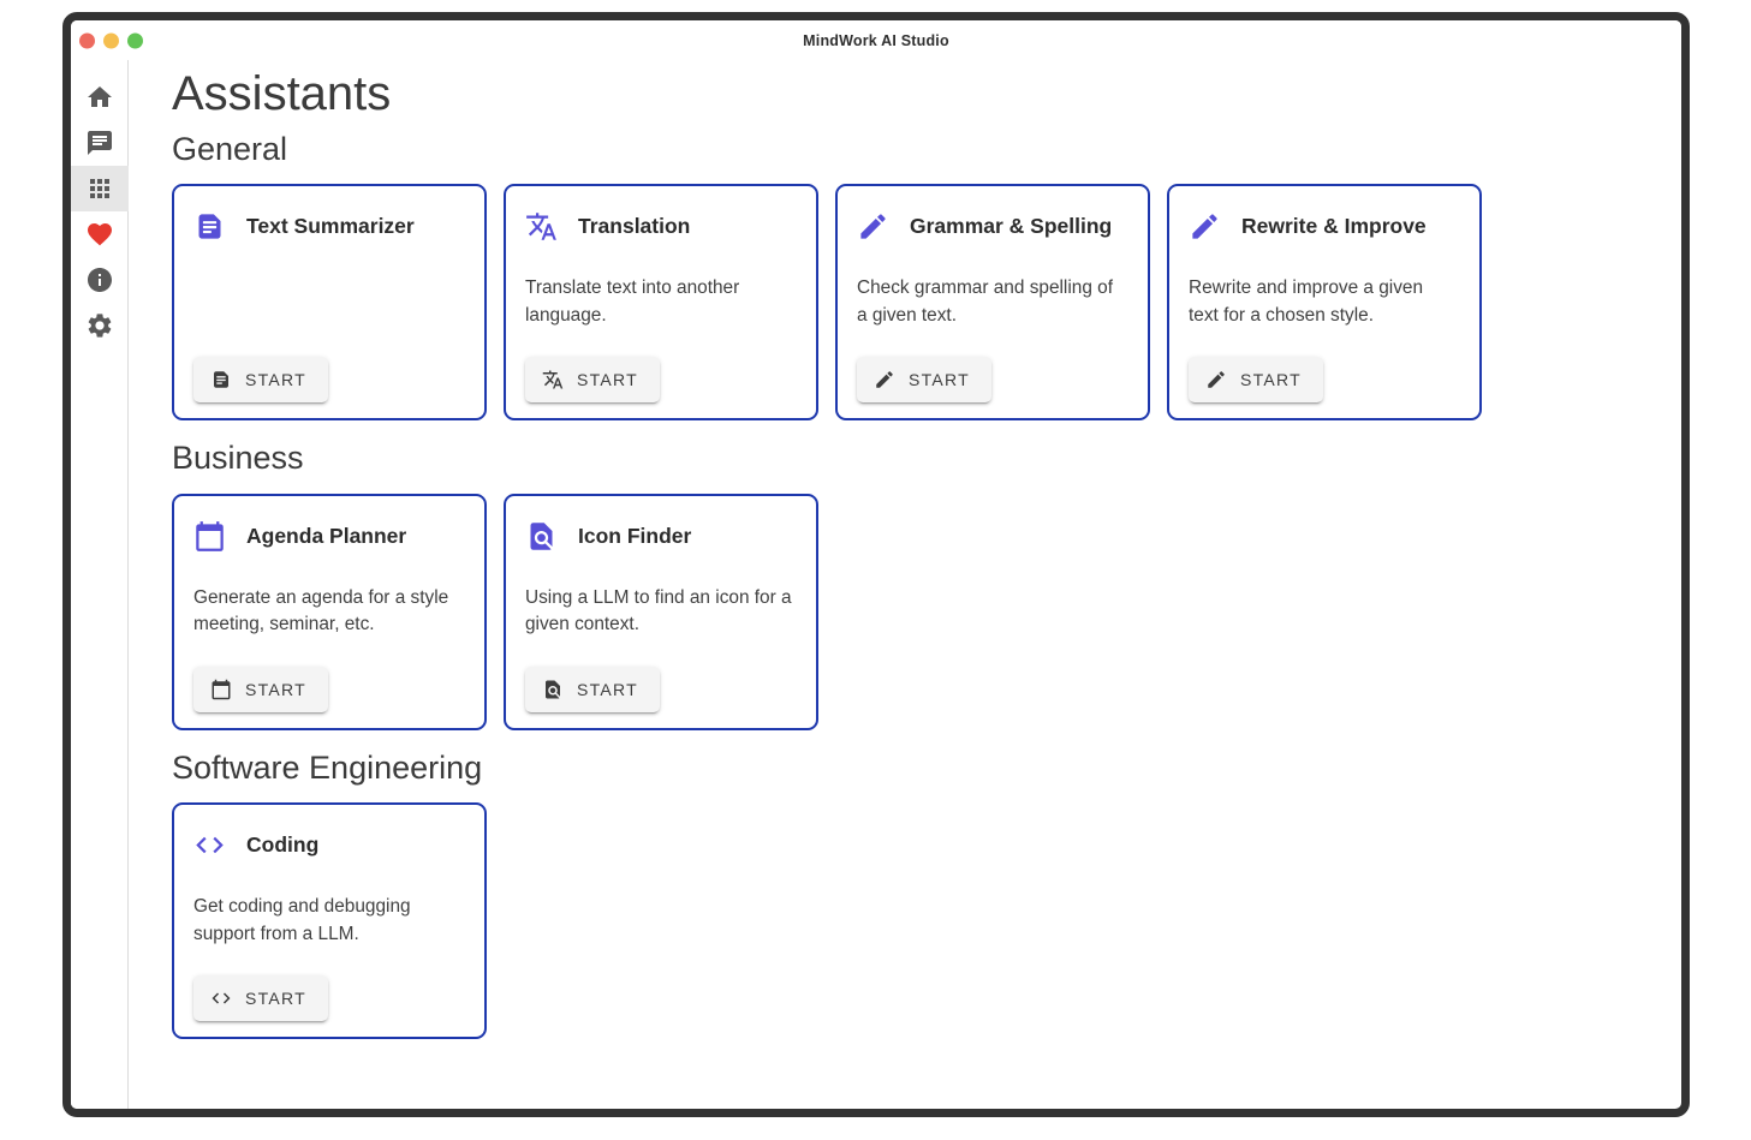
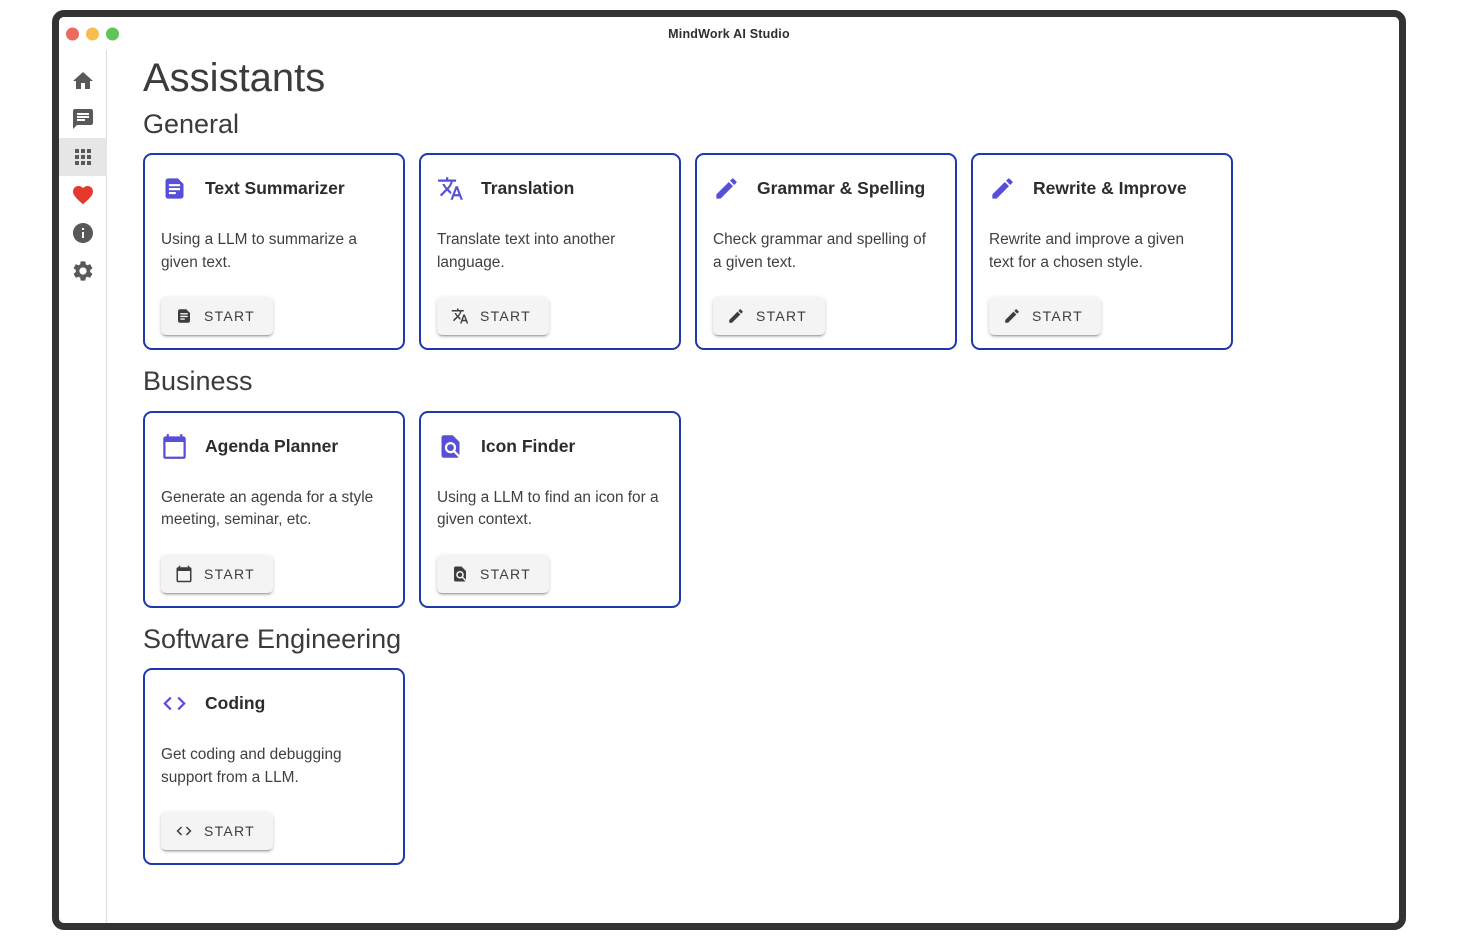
  MindWork AI Studio
  Assistants
  General
  Text Summarizer
+ Using a LLM to summarize a given text.
  START
  Translation
  Translate text into another language.
  START
  Grammar & Spelling
  Check grammar and spelling of a given text.
  START
  Rewrite & Improve
  Rewrite and improve a given text for a chosen style.
  START
  Business
  Agenda Planner
  Generate an agenda for a style meeting, seminar, etc.
  START
  Icon Finder
  Using a LLM to find an icon for a given context.
  START
  Software Engineering
  Coding
  Get coding and debugging support from a LLM.
  START
